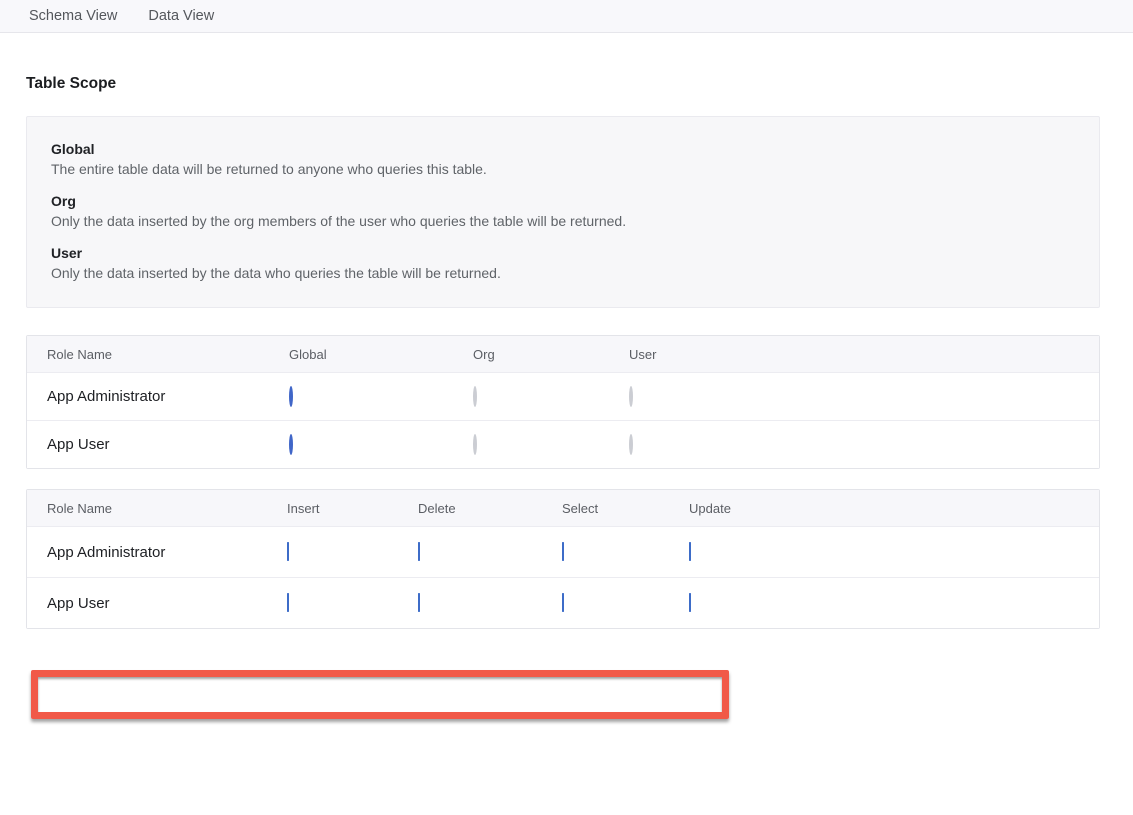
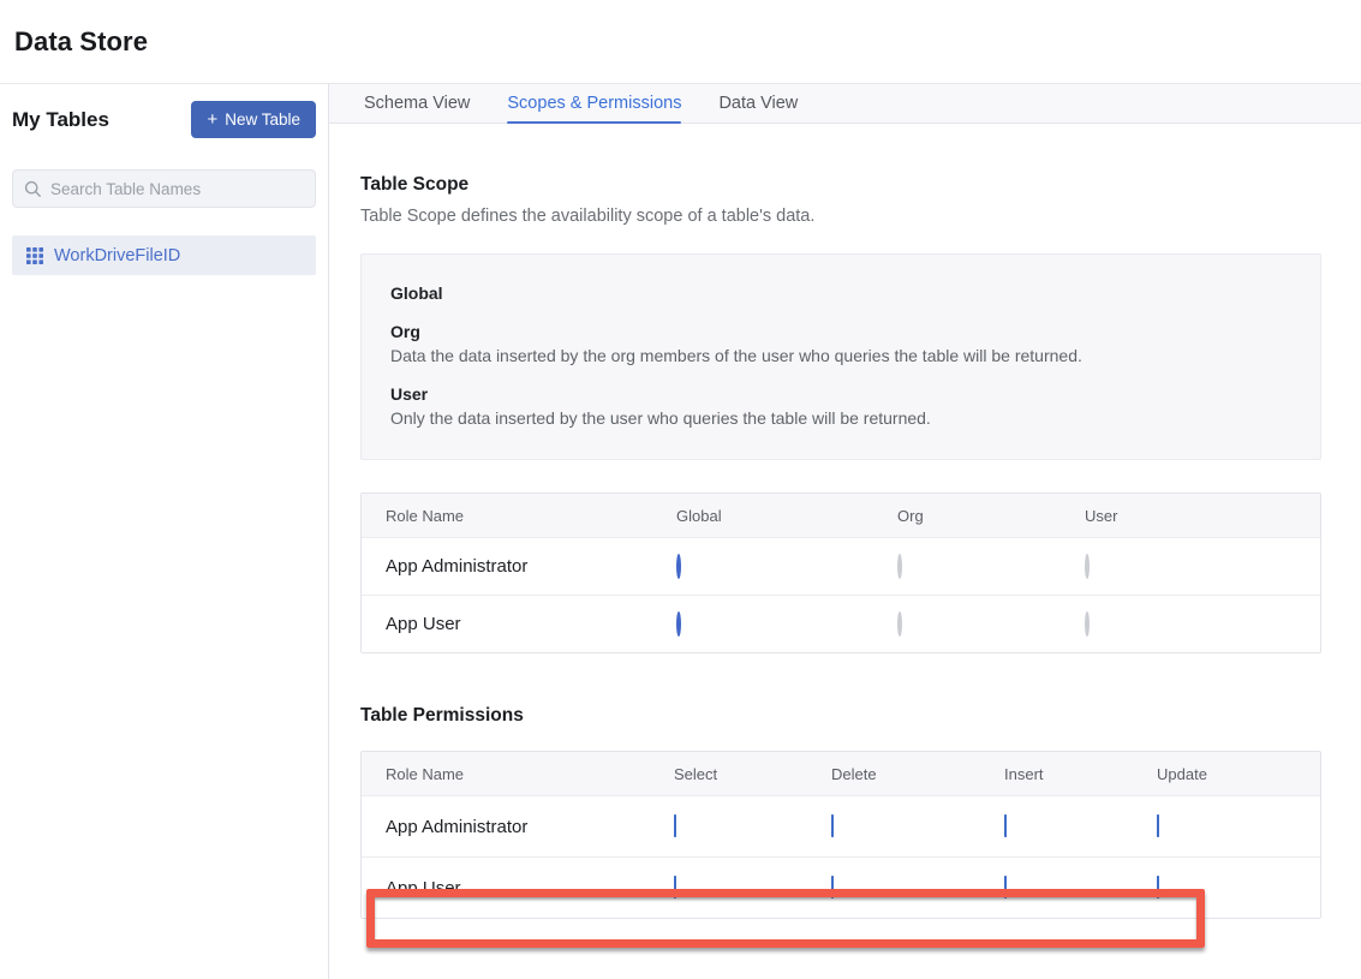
+ Data Store
+ My Tables
+ +
+ New Table
+ Search Table Names
+ WorkDriveFileID
  Schema View
+ Scopes & Permissions
  Data View
  Table Scope
+ Table Scope defines the availability scope of a table's data.
  Global
- The entire table data will be returned to anyone who queries this table.
  Org
- Only the data inserted by the org members of the user who queries the table will be returned.
+ Data the data inserted by the org members of the user who queries the table will be returned.
  User
- Only the data inserted by the data who queries the table will be returned.
+ Only the data inserted by the user who queries the table will be returned.
  Role Name
  Global
  Org
  User
  App Administrator
  App User
+ Table Permissions
  Role Name
- Insert
+ Select
  Delete
- Select
+ Insert
  Update
  App Administrator
  App User
